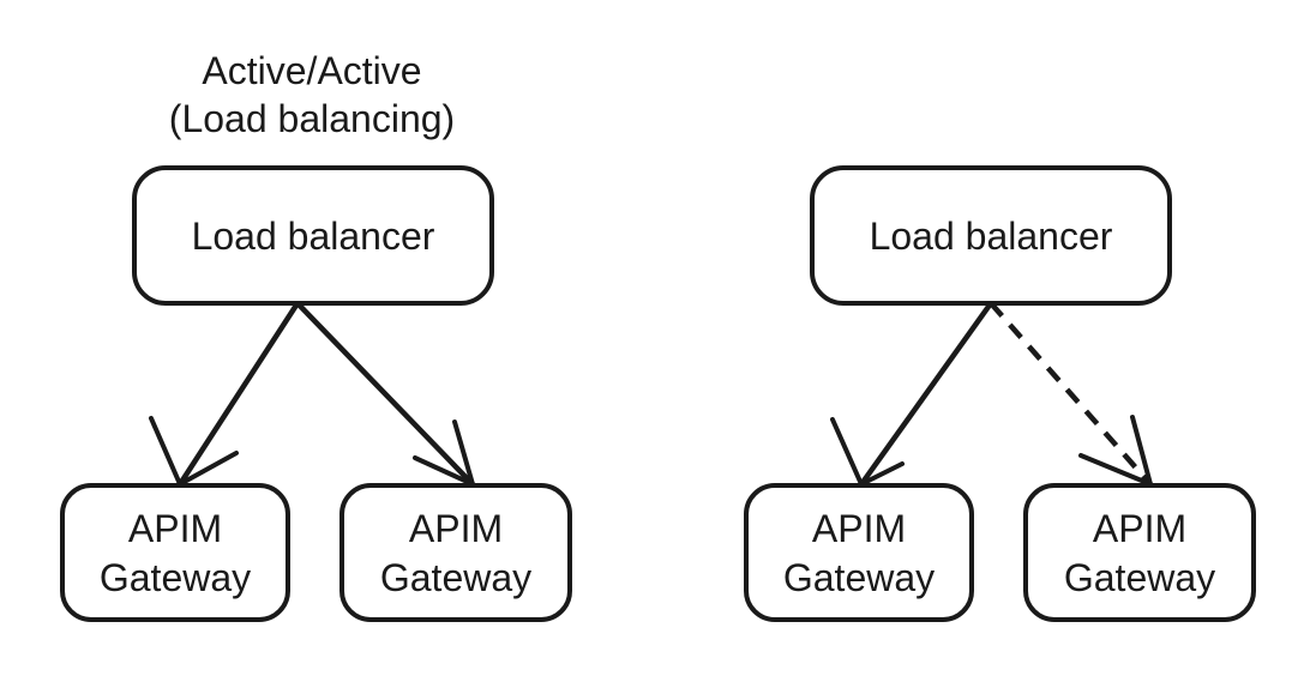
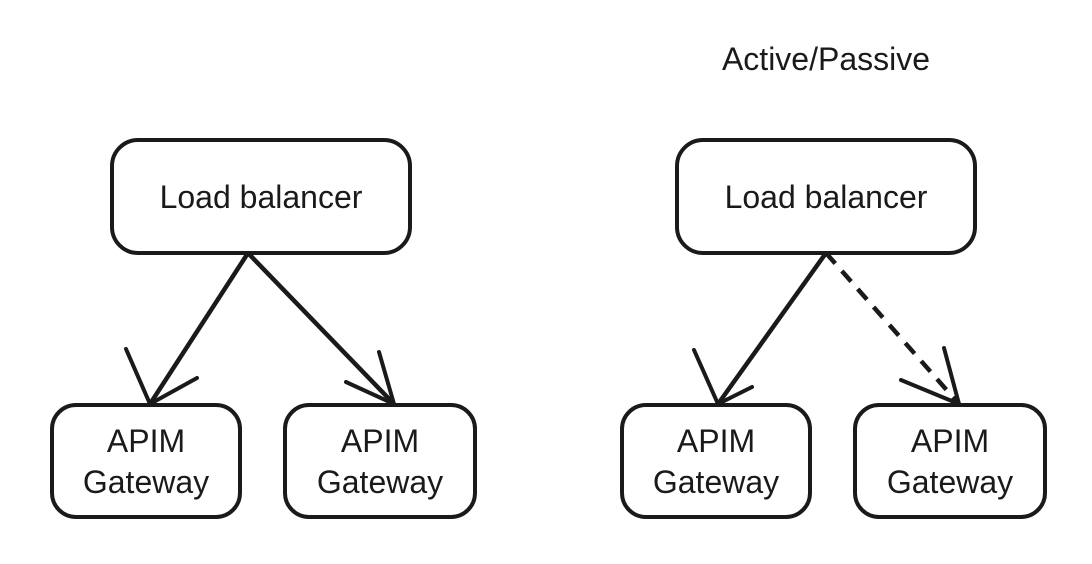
- Active/Active
- (Load balancing)
  Load balancer
  APIM
  Gateway
  APIM
  Gateway
+ Active/Passive
  Load balancer
  APIM
  Gateway
  APIM
  Gateway
